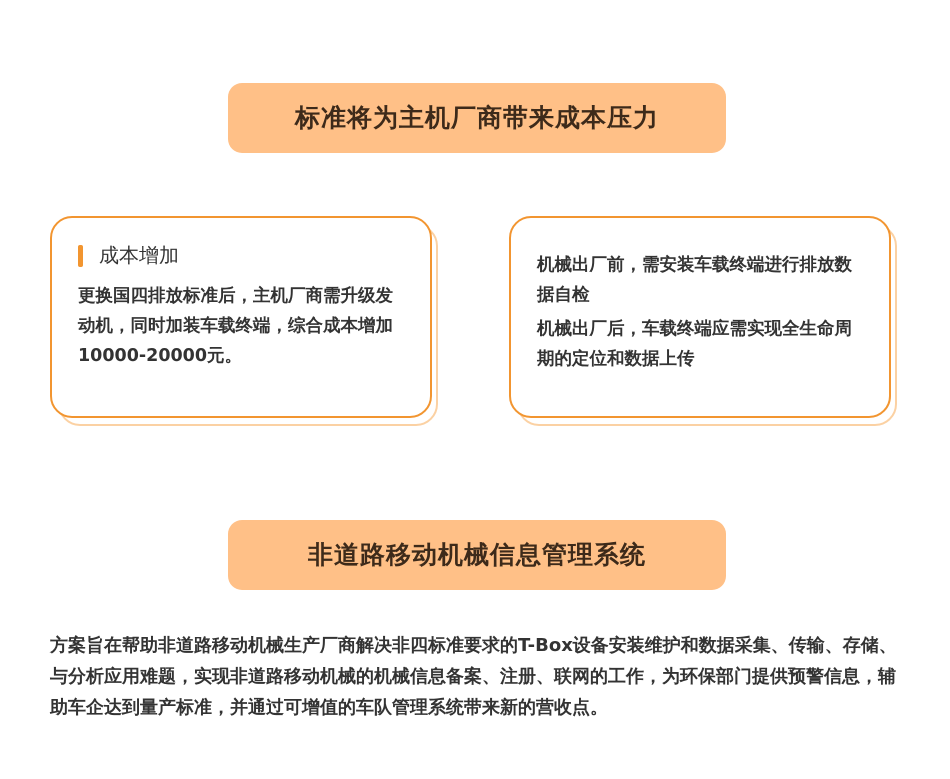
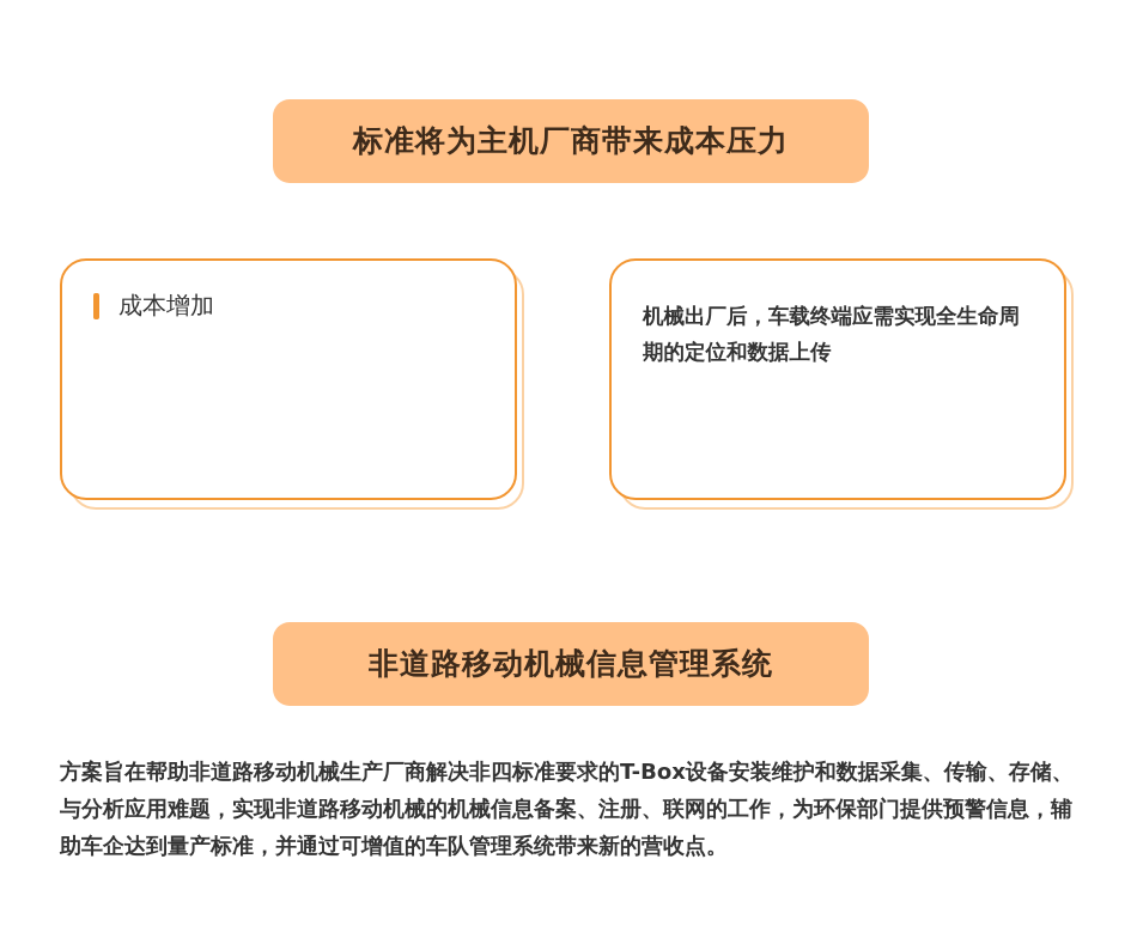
  标准将为主机厂商带来成本压力
  成本增加
- 更换国四排放标准后，主机厂商需升级发动机，同时加装车载终端，综合成本增加10000-20000元。
- 机械出厂前，需安装车载终端进行排放数据自检
  机械出厂后，车载终端应需实现全生命周期的定位和数据上传
  非道路移动机械信息管理系统
  方案旨在帮助非道路移动机械生产厂商解决非四标准要求的T-Box设备安装维护和数据采集、传输、存储、与分析应用难题，实现非道路移动机械的机械信息备案、注册、联网的工作，为环保部门提供预警信息，辅助车企达到量产标准，并通过可增值的车队管理系统带来新的营收点。
